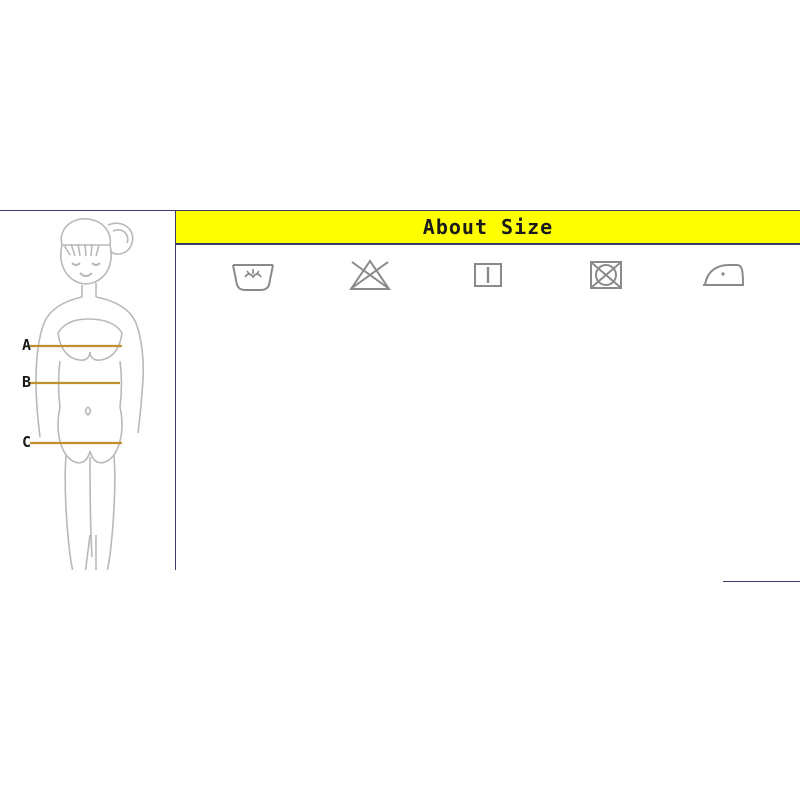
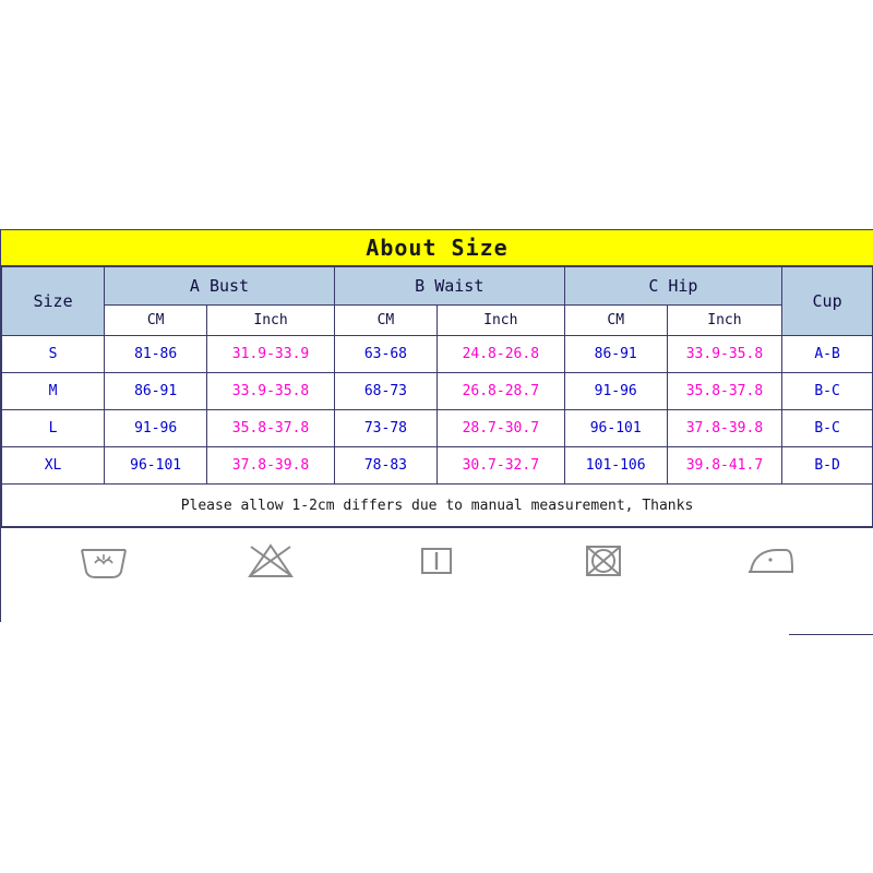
- A
- B
- C
  About Size
+ Size	A Bust	B Waist	C Hip	Cup
+ CM	Inch	CM	Inch	CM	Inch
+ S	81-86	31.9-33.9	63-68	24.8-26.8	86-91	33.9-35.8	A-B
+ M	86-91	33.9-35.8	68-73	26.8-28.7	91-96	35.8-37.8	B-C
+ L	91-96	35.8-37.8	73-78	28.7-30.7	96-101	37.8-39.8	B-C
+ XL	96-101	37.8-39.8	78-83	30.7-32.7	101-106	39.8-41.7	B-D
+ Please allow 1-2cm differs due to manual measurement, Thanks
